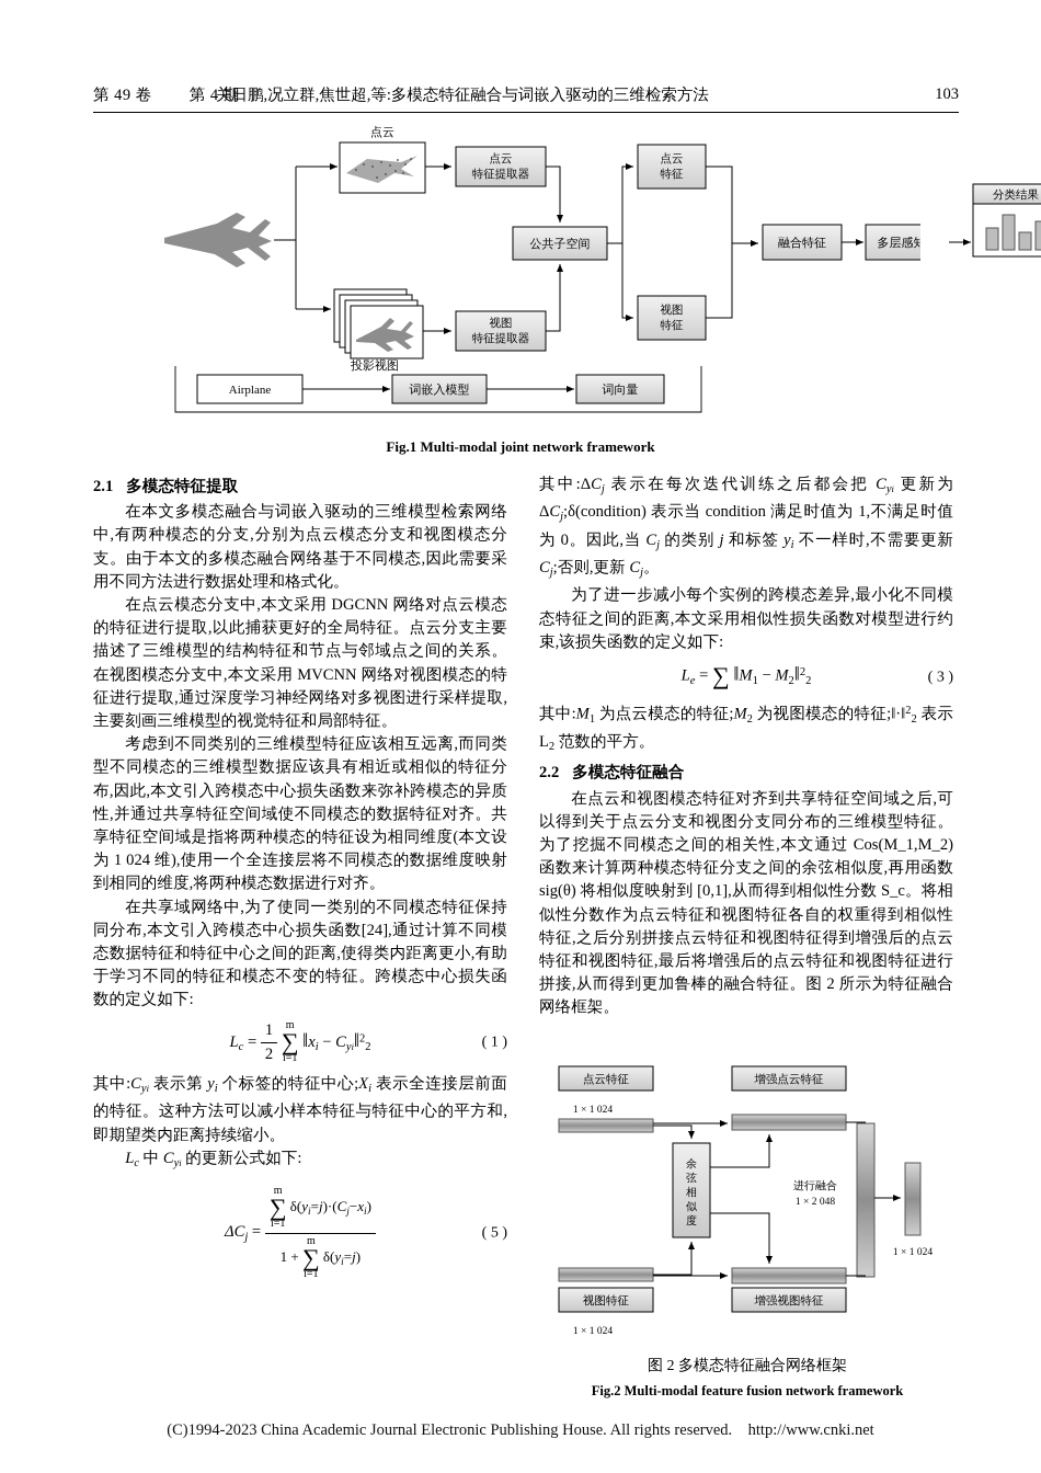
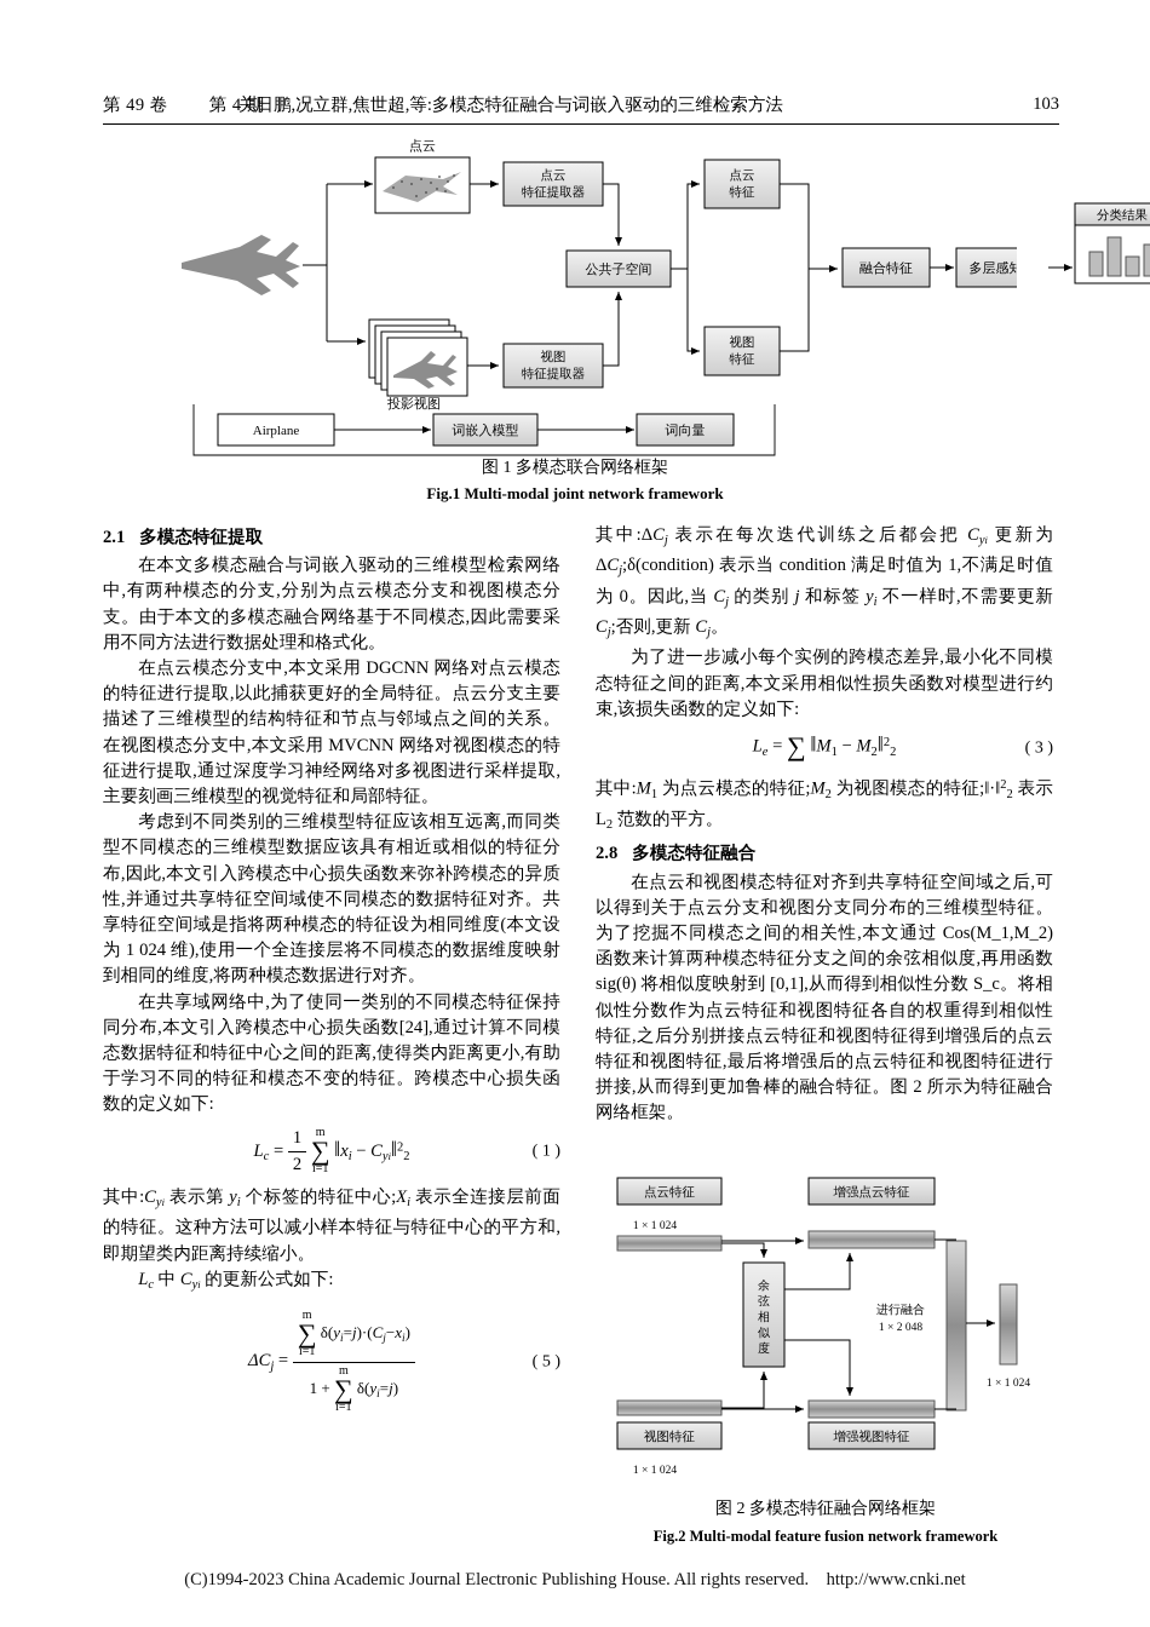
  第 49 卷 第 4 期
  关日鹏,况立群,焦世超,等:多模态特征融合与词嵌入驱动的三维检索方法
  103
  点云
  点云
  特征提取器
  投影视图
  视图
  特征提取器
  公共子空间
  点云
  特征
  视图
  特征
  融合特征
  多层感知
  分类结果
  Airplane
  词嵌入模型
  词向量
+ 图 1 多模态联合网络框架
  Fig.1 Multi-modal joint network framework
  2.1 多模态特征提取
  在本文多模态融合与词嵌入驱动的三维模型检索网络中,有两种模态的分支,分别为点云模态分支和视图模态分支。由于本文的多模态融合网络基于不同模态,因此需要采用不同方法进行数据处理和格式化。
  在点云模态分支中,本文采用 DGCNN 网络对点云模态的特征进行提取,以此捕获更好的全局特征。点云分支主要描述了三维模型的结构特征和节点与邻域点之间的关系。在视图模态分支中,本文采用 MVCNN 网络对视图模态的特征进行提取,通过深度学习神经网络对多视图进行采样提取,主要刻画三维模型的视觉特征和局部特征。
  考虑到不同类别的三维模型特征应该相互远离,而同类型不同模态的三维模型数据应该具有相近或相似的特征分布,因此,本文引入跨模态中心损失函数来弥补跨模态的异质性,并通过共享特征空间域使不同模态的数据特征对齐。共享特征空间域是指将两种模态的特征设为相同维度(本文设为 1 024 维),使用一个全连接层将不同模态的数据维度映射到相同的维度,将两种模态数据进行对齐。
  在共享域网络中,为了使同一类别的不同模态特征保持同分布,本文引入跨模态中心损失函数[24],通过计算不同模态数据特征和特征中心之间的距离,使得类内距离更小,有助于学习不同的特征和模态不变的特征。跨模态中心损失函数的定义如下:
  Lc =
  1
  2
  m
  ∑
  i=1
  ‖xi − Cyi‖22
  ( 1 )
  其中:Cyi 表示第 yi 个标签的特征中心;Xi 表示全连接层前面的特征。这种方法可以减小样本特征与特征中心的平方和,即期望类内距离持续缩小。
  Lc 中 Cyi 的更新公式如下:
  ΔCj =
  m
  ∑
  i=1
  δ(yi=j)·(Cj−xi)
  1 +
  m
  ∑
  i=1
  δ(yi=j)
  ( 5 )
  其中:ΔCj 表示在每次迭代训练之后都会把 Cyi 更新为 ΔCj;δ(condition) 表示当 condition 满足时值为 1,不满足时值为 0。因此,当 Cj 的类别 j 和标签 yi 不一样时,不需要更新 Cj;否则,更新 Cj。
  为了进一步减小每个实例的跨模态差异,最小化不同模态特征之间的距离,本文采用相似性损失函数对模型进行约束,该损失函数的定义如下:
  Le =
  ∑
  ‖M1 − M2‖22
  ( 3 )
  其中:M1 为点云模态的特征;M2 为视图模态的特征;‖·‖22 表示 L2 范数的平方。
- 2.2 多模态特征融合
+ 2.8 多模态特征融合
  在点云和视图模态特征对齐到共享特征空间域之后,可以得到关于点云分支和视图分支同分布的三维模型特征。为了挖掘不同模态之间的相关性,本文通过 Cos(M_1,M_2) 函数来计算两种模态特征分支之间的余弦相似度,再用函数 sig(θ) 将相似度映射到 [0,1],从而得到相似性分数 S_c。将相似性分数作为点云特征和视图特征各自的权重得到相似性特征,之后分别拼接点云特征和视图特征得到增强后的点云特征和视图特征,最后将增强后的点云特征和视图特征进行拼接,从而得到更加鲁棒的融合特征。图 2 所示为特征融合网络框架。
  点云特征
  1 × 1 024
  视图特征
  1 × 1 024
  余
  弦
  相
  似
  度
  增强点云特征
  增强视图特征
  进行融合
  1 × 2 048
  1 × 1 024
  图 2 多模态特征融合网络框架
  Fig.2 Multi-modal feature fusion network framework
  (C)1994-2023 China Academic Journal Electronic Publishing House. All rights reserved. http://www.cnki.net
